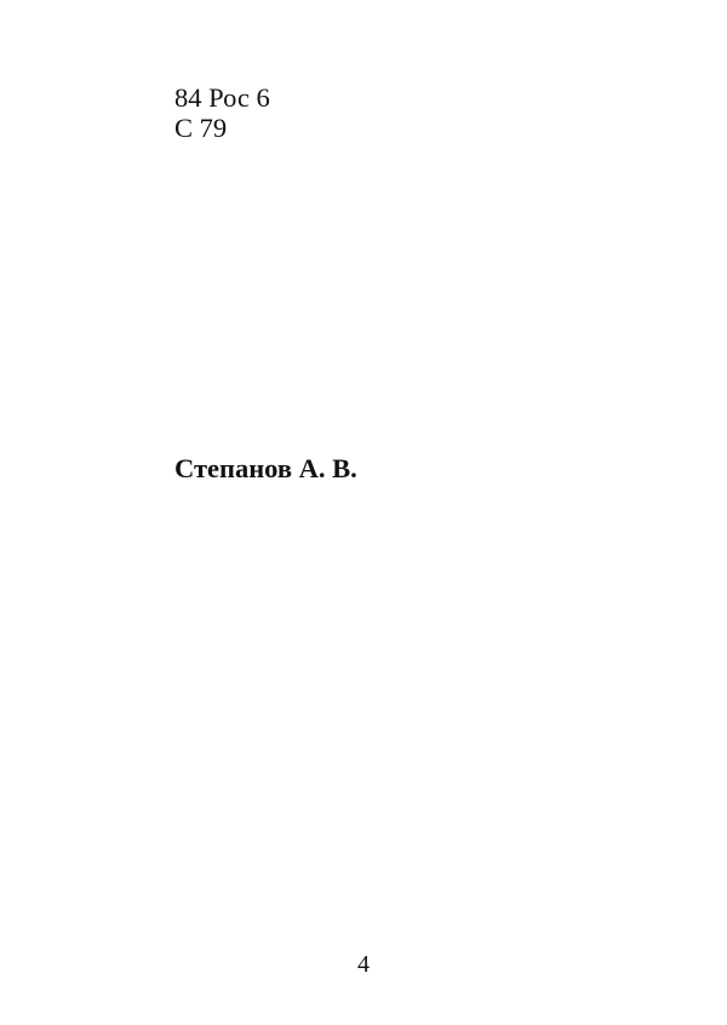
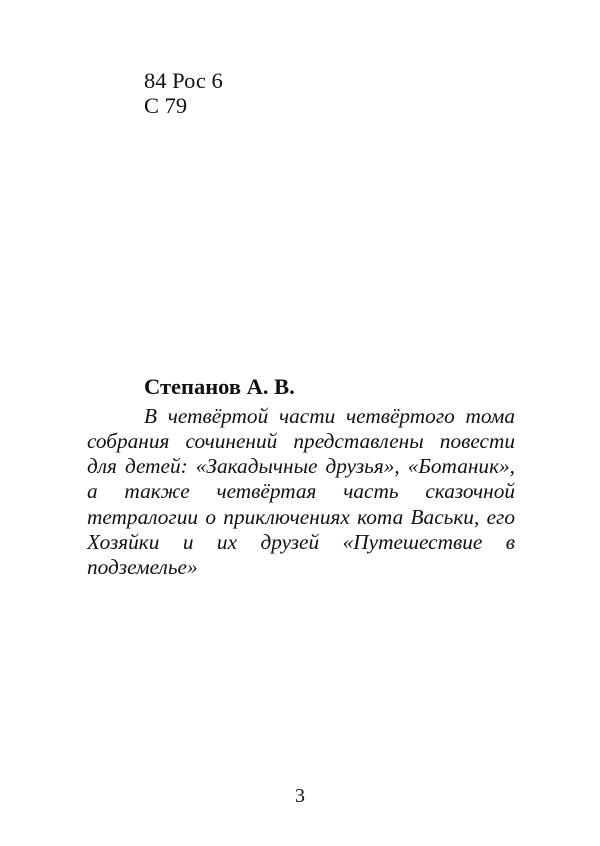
  84 Рос 6
  С 79
  Степанов А. В.
+ В четвёртой части четвёртого тома собрания сочинений представлены повести для детей: «Закадычные друзья», «Ботаник», а также четвёртая часть сказочной тетралогии о приключениях кота Васьки, его Хозяйки и их друзей «Путешествие в подземелье»
- 4
+ 3
